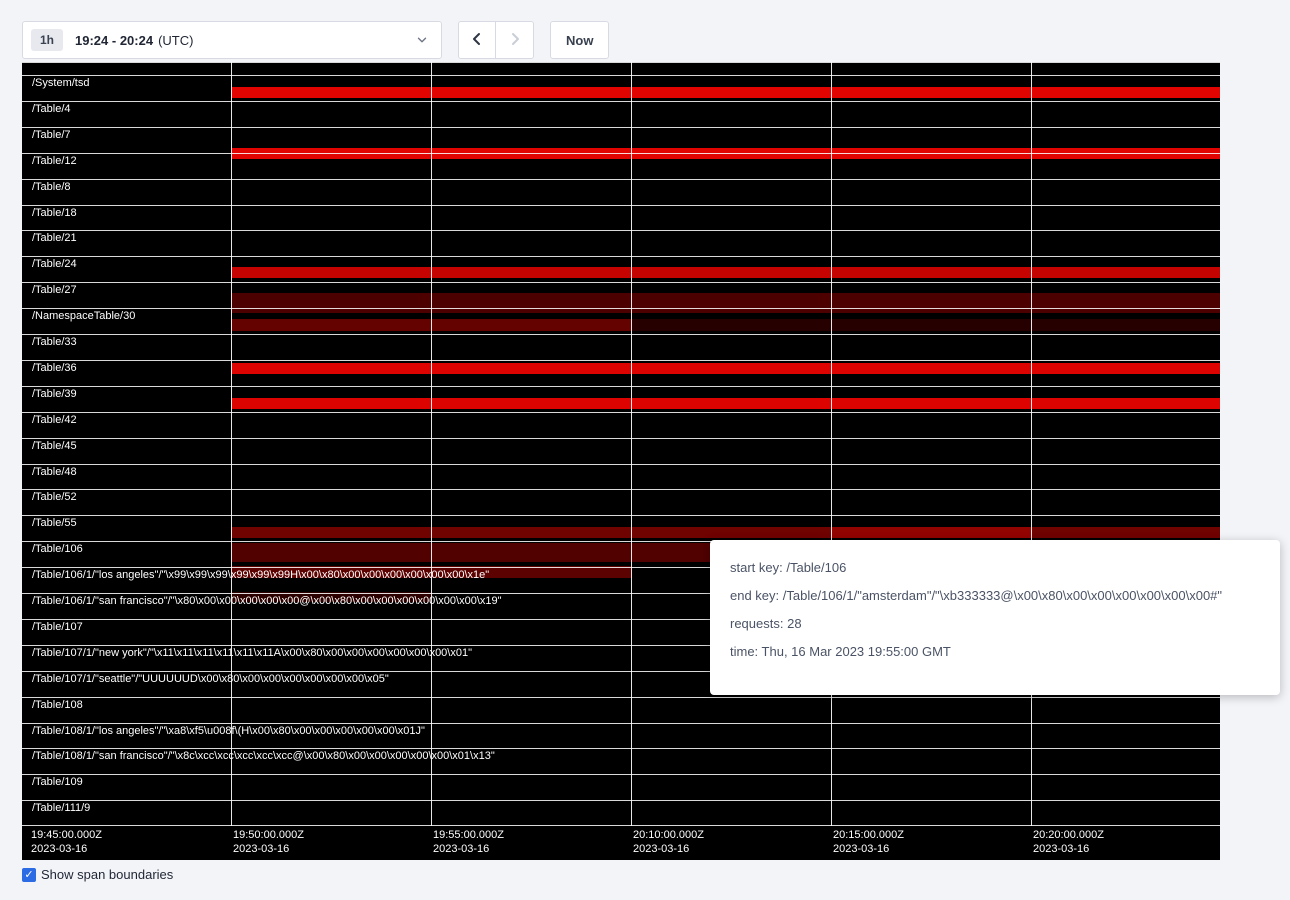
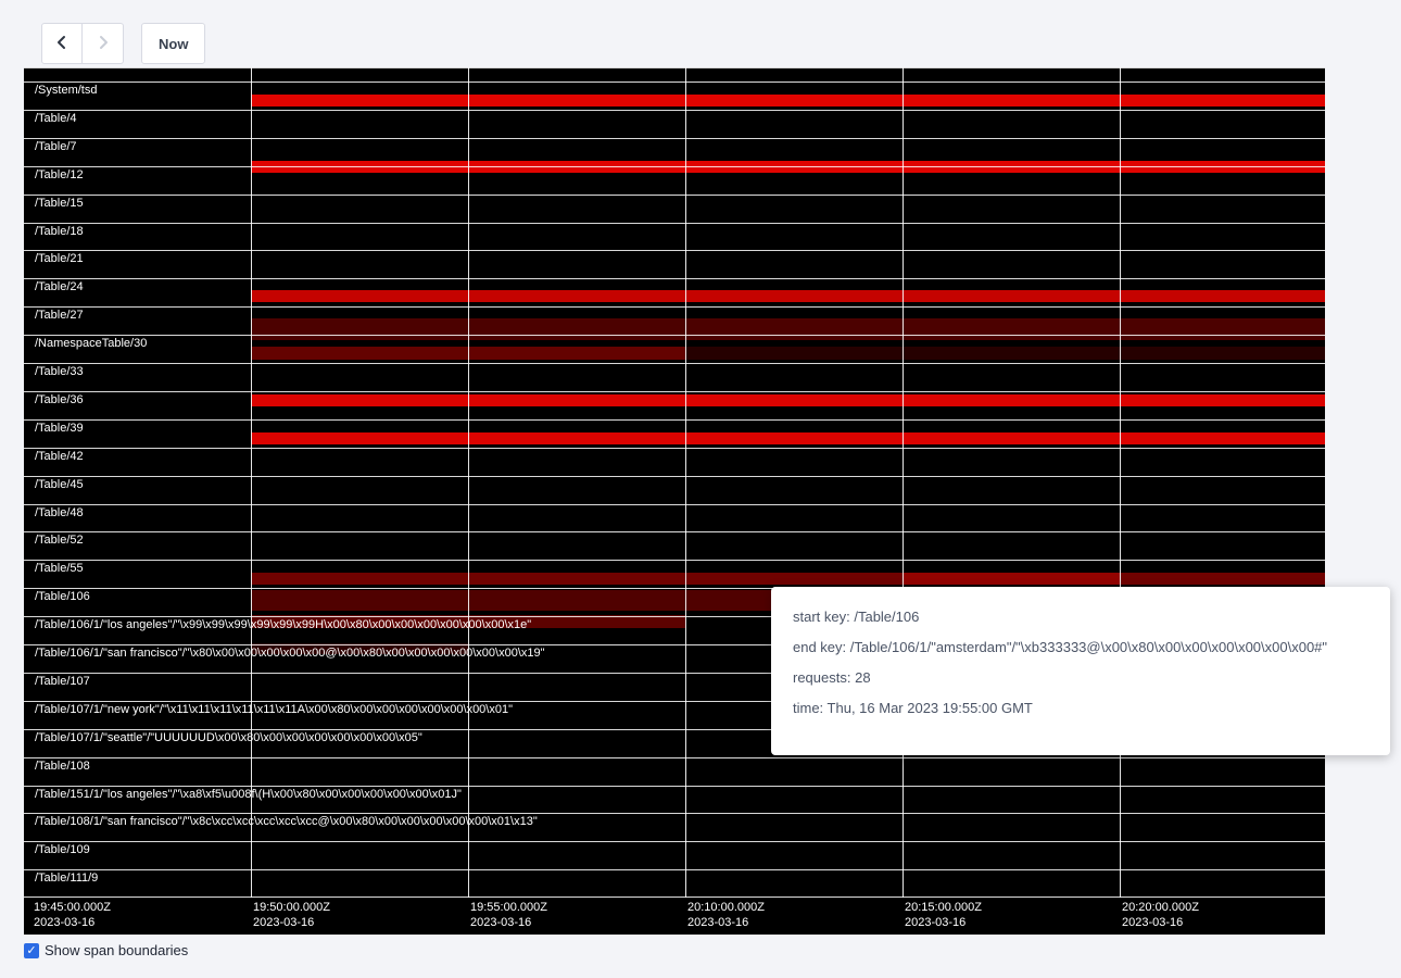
- 1h
- 19:24 - 20:24
- (UTC)
  Now
  /System/tsd
  /Table/4
  /Table/7
  /Table/12
- /Table/8
+ /Table/15
  /Table/18
  /Table/21
  /Table/24
  /Table/27
  /NamespaceTable/30
  /Table/33
  /Table/36
  /Table/39
  /Table/42
  /Table/45
  /Table/48
  /Table/52
  /Table/55
  /Table/106
  /Table/106/1/"los angeles"/"\x99\x99\x99\x99\x99\x99H\x00\x80\x00\x00\x00\x00\x00\x00\x1e"
  /Table/106/1/"san francisco"/"\x80\x00\x00\x00\x00\x00@\x00\x80\x00\x00\x00\x00\x00\x00\x19"
  /Table/107
  /Table/107/1/"new york"/"\x11\x11\x11\x11\x11\x11A\x00\x80\x00\x00\x00\x00\x00\x00\x01"
  /Table/107/1/"seattle"/"UUUUUUD\x00\x80\x00\x00\x00\x00\x00\x00\x05"
  /Table/108
- /Table/108/1/"los angeles"/"\xa8\xf5\u008f\(H\x00\x80\x00\x00\x00\x00\x00\x01J"
+ /Table/151/1/"los angeles"/"\xa8\xf5\u008f\(H\x00\x80\x00\x00\x00\x00\x00\x01J"
  /Table/108/1/"san francisco"/"\x8c\xcc\xcc\xcc\xcc\xcc@\x00\x80\x00\x00\x00\x00\x00\x01\x13"
  /Table/109
  /Table/111/9
  19:45:00.000Z
  2023-03-16
  19:50:00.000Z
  2023-03-16
  19:55:00.000Z
  2023-03-16
  20:10:00.000Z
  2023-03-16
  20:15:00.000Z
  2023-03-16
  20:20:00.000Z
  2023-03-16
  start key: /Table/106
  end key: /Table/106/1/"amsterdam"/"\xb333333@\x00\x80\x00\x00\x00\x00\x00\x00#"
  requests: 28
  time: Thu, 16 Mar 2023 19:55:00 GMT
  ✓
  Show span boundaries
